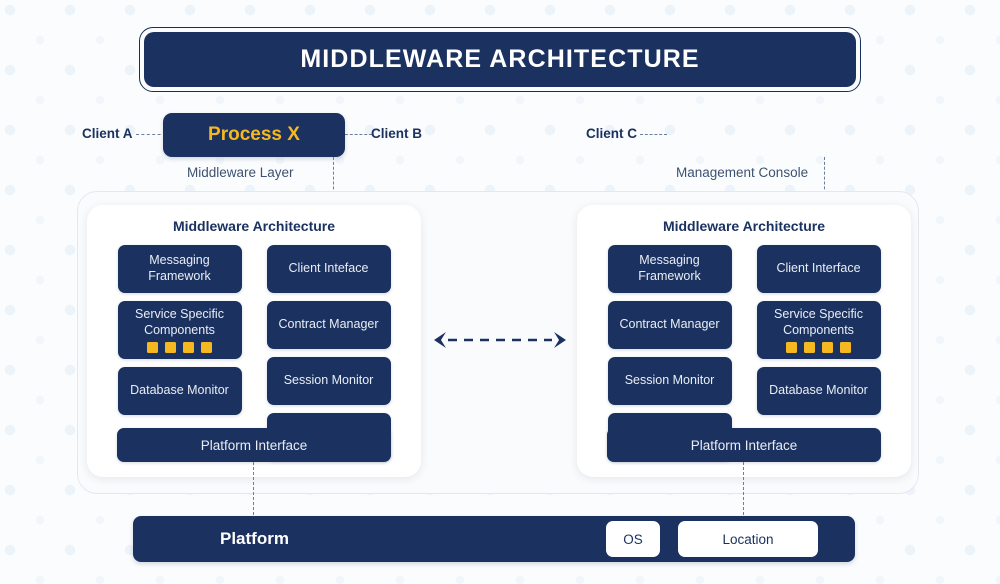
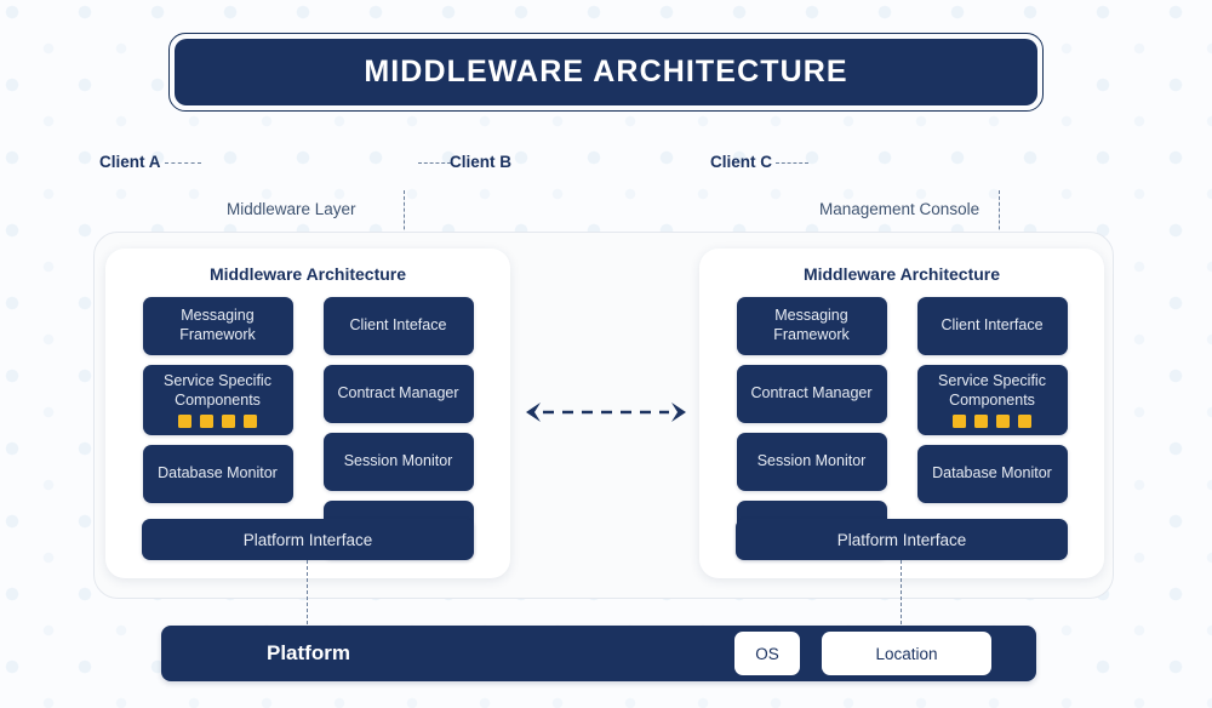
  MIDDLEWARE ARCHITECTURE
  Client A
- Process X
  Client B
  Middleware Layer
  Client C
  Management Console
  Middleware Architecture
  Messaging Framework
  Service Specific Components
  Database Monitor
  Client Inteface
  Contract Manager
  Session Monitor
  Platform Interface
  Middleware Architecture
  Messaging Framework
  Contract Manager
  Session Monitor
  Client Interface
  Service Specific Components
  Database Monitor
  Platform Interface
  Platform
  OS
  Location
